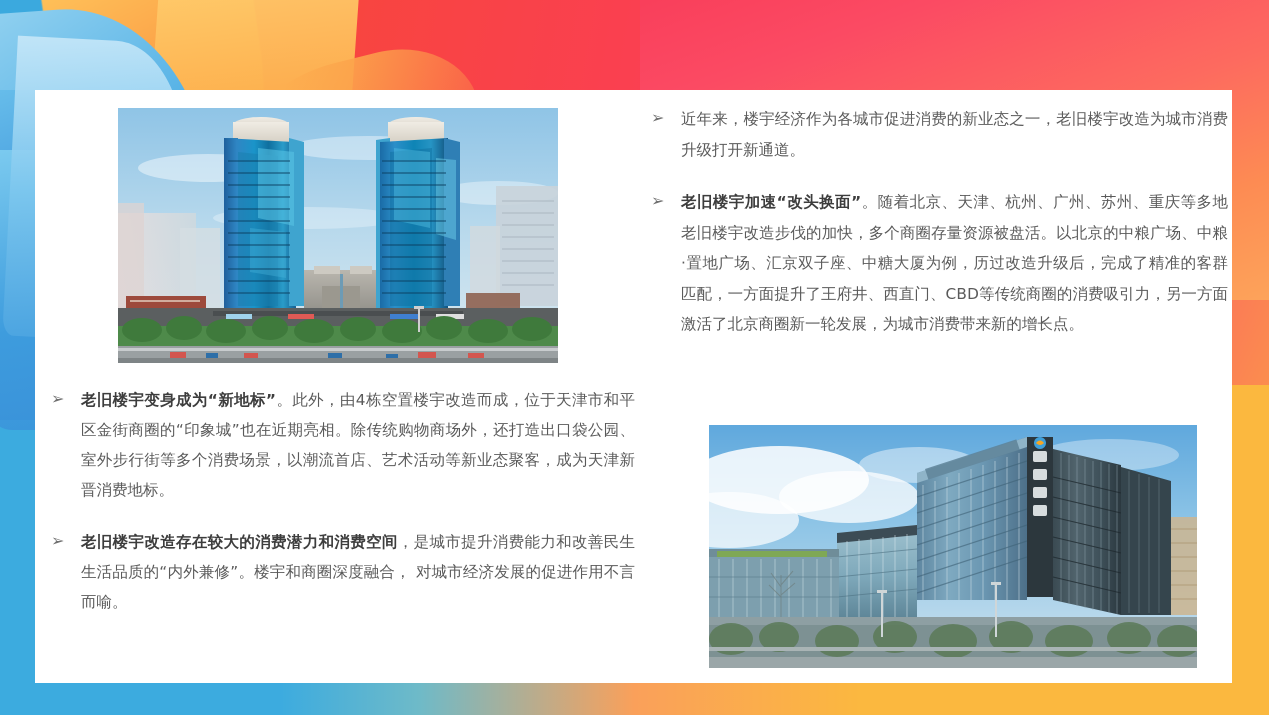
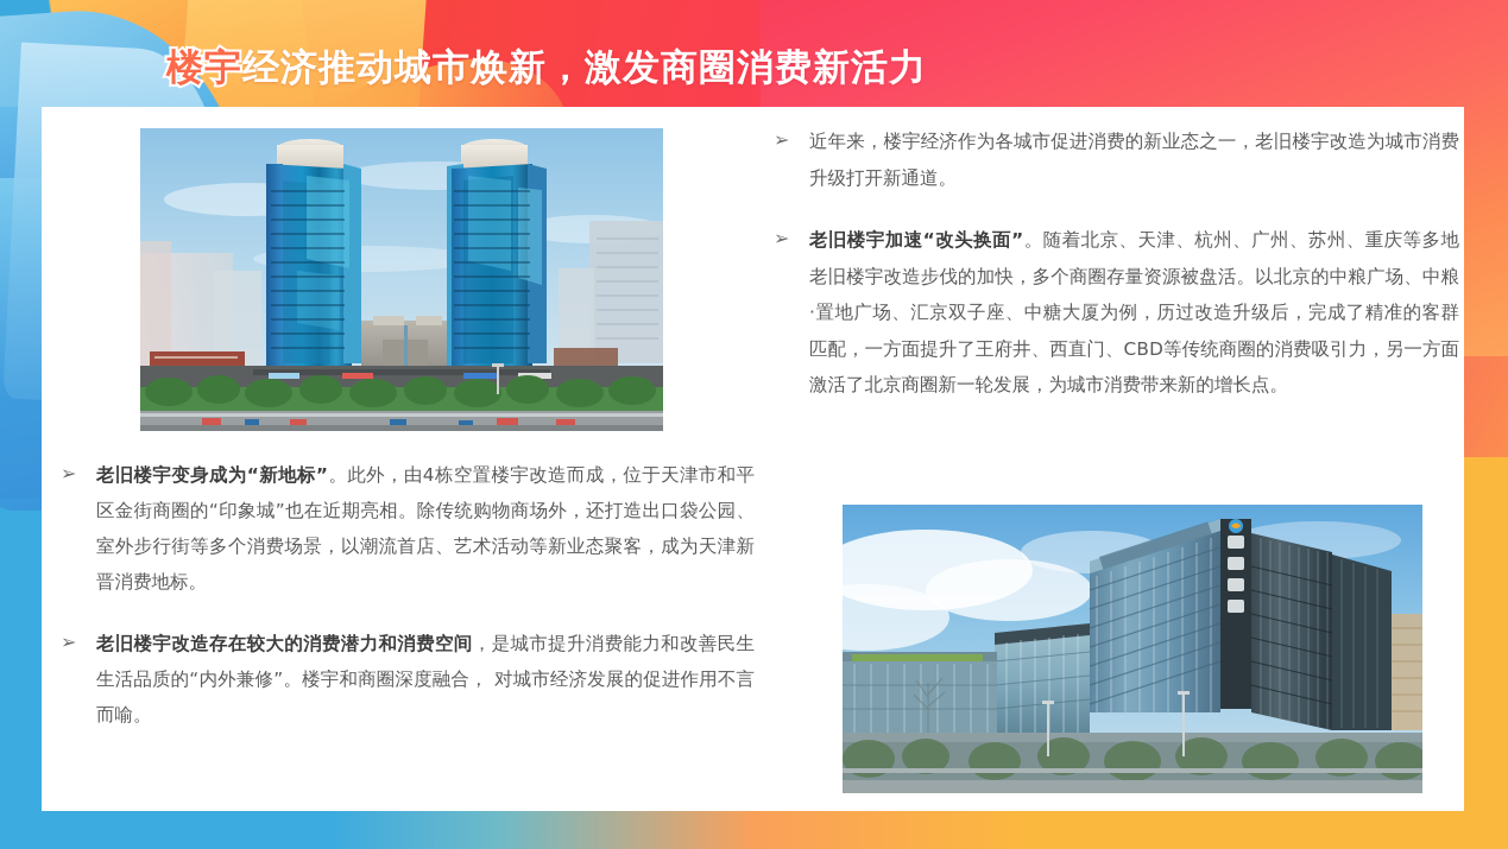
+ 楼宇经济推动城市焕新，激发商圈消费新活力
  ➢
  老旧楼宇变身成为“新地标”。此外，由4栋空置楼宇改造而成，位于天津市和平区金街商圈的“印象城”也在近期亮相。除传统购物商场外，还打造出口袋公园、室外步行街等多个消费场景，以潮流首店、艺术活动等新业态聚客，成为天津新晋消费地标。
  ➢
  老旧楼宇改造存在较大的消费潜力和消费空间，是城市提升消费能力和改善民生生活品质的“内外兼修”。楼宇和商圈深度融合， 对城市经济发展的促进作用不言而喻。
  ➢
  近年来，楼宇经济作为各城市促进消费的新业态之一，老旧楼宇改造为城市消费升级打开新通道。
  ➢
  老旧楼宇加速“改头换面”。随着北京、天津、杭州、广州、苏州、重庆等多地老旧楼宇改造步伐的加快，多个商圈存量资源被盘活。以北京的中粮广场、中粮·置地广场、汇京双子座、中糖大厦为例，历过改造升级后，完成了精准的客群匹配，一方面提升了王府井、西直门、CBD等传统商圈的消费吸引力，另一方面激活了北京商圈新一轮发展，为城市消费带来新的增长点。
